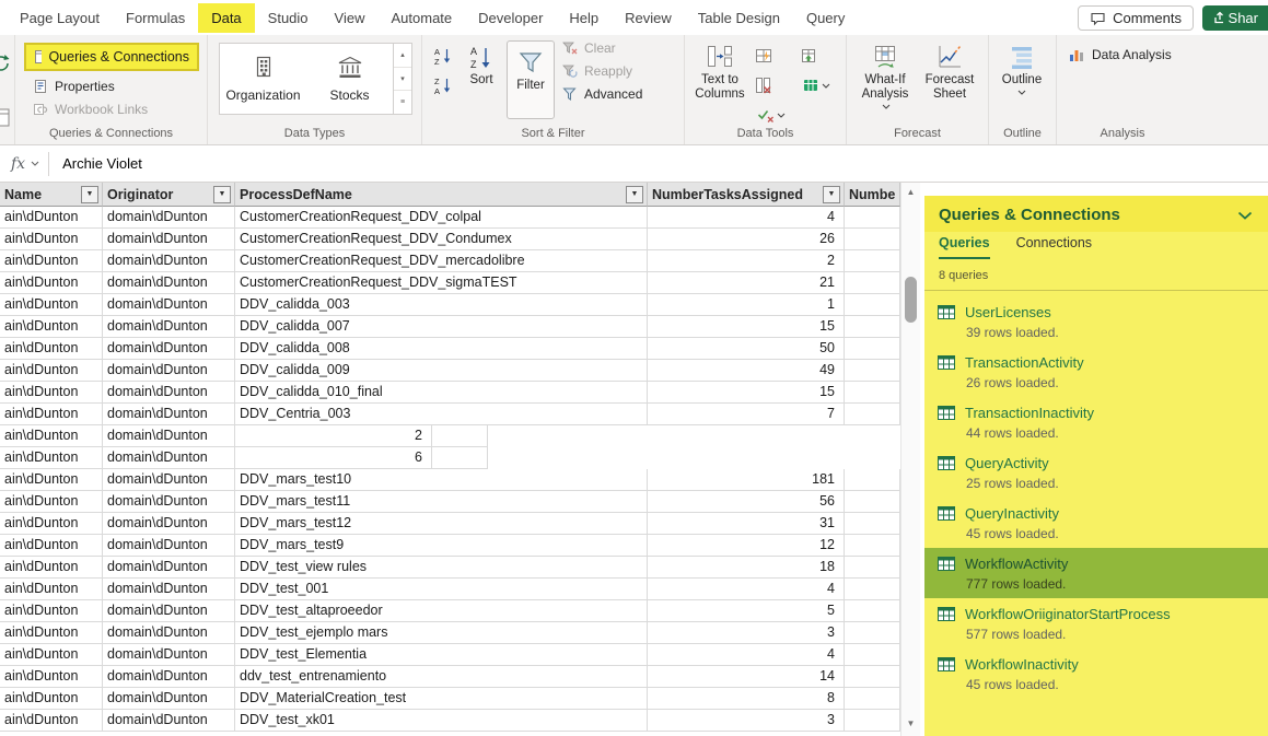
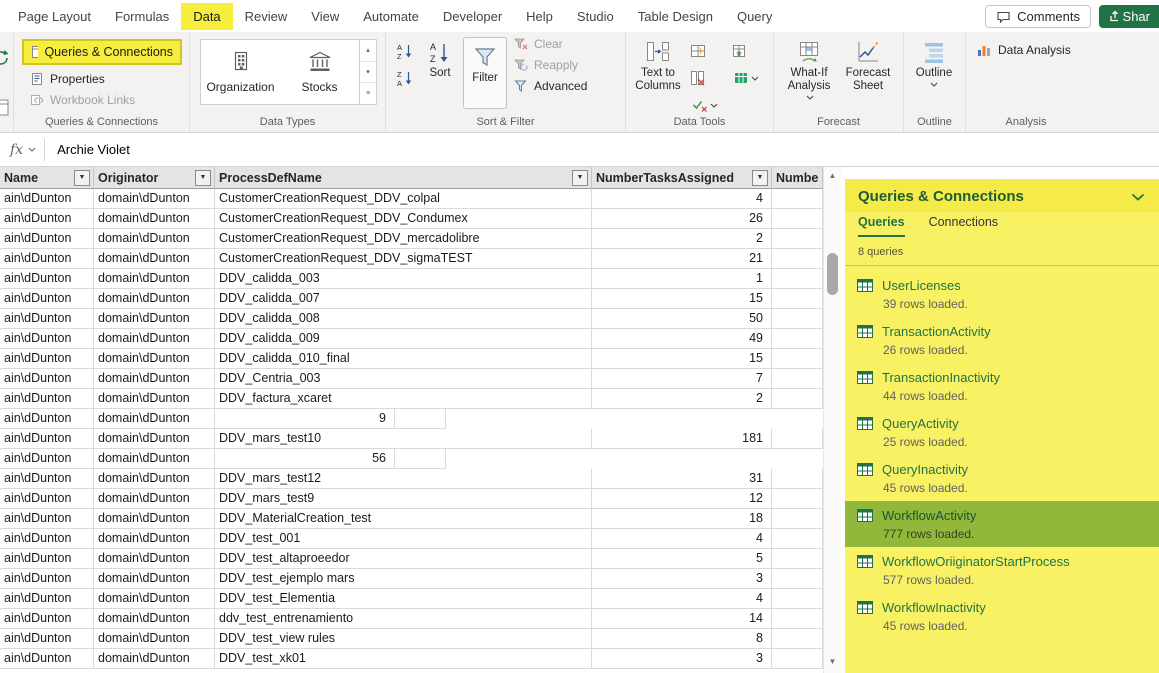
  Page Layout
  Formulas
  Data
- Studio
+ Review
  View
  Automate
  Developer
  Help
- Review
+ Studio
  Table Design
  Query
  Comments
  Shar
  Queries & Connections
  Properties
  Workbook Links
  Queries & Connections
  Organization
  Stocks
  Data Types
  A
  Z
  Z
  A
  A
  Z
  Sort
  Filter
  Clear
  Reapply
  Advanced
  Sort & Filter
  Text to Columns
  Data Tools
  What-If Analysis
  Forecast Sheet
  Forecast
  Outline
  Outline
  Data Analysis
  Analysis
  fx
  Archie Violet
  Name
  Originator
  ProcessDefName
  NumberTasksAssigned
  Numbe
  ain\dDunton
  domain\dDunton
  CustomerCreationRequest_DDV_colpal
  4
  ain\dDunton
  domain\dDunton
  CustomerCreationRequest_DDV_Condumex
  26
  ain\dDunton
  domain\dDunton
  CustomerCreationRequest_DDV_mercadolibre
  2
  ain\dDunton
  domain\dDunton
  CustomerCreationRequest_DDV_sigmaTEST
  21
  ain\dDunton
  domain\dDunton
  DDV_calidda_003
  1
  ain\dDunton
  domain\dDunton
  DDV_calidda_007
  15
  ain\dDunton
  domain\dDunton
  DDV_calidda_008
  50
  ain\dDunton
  domain\dDunton
  DDV_calidda_009
  49
  ain\dDunton
  domain\dDunton
  DDV_calidda_010_final
  15
  ain\dDunton
  domain\dDunton
  DDV_Centria_003
  7
  ain\dDunton
  domain\dDunton
+ DDV_factura_xcaret
  2
  ain\dDunton
  domain\dDunton
- 6
+ 9
  ain\dDunton
  domain\dDunton
  DDV_mars_test10
  181
  ain\dDunton
  domain\dDunton
- DDV_mars_test11
  56
  ain\dDunton
  domain\dDunton
  DDV_mars_test12
  31
  ain\dDunton
  domain\dDunton
  DDV_mars_test9
  12
  ain\dDunton
  domain\dDunton
- DDV_test_view rules
+ DDV_MaterialCreation_test
  18
  ain\dDunton
  domain\dDunton
  DDV_test_001
  4
  ain\dDunton
  domain\dDunton
  DDV_test_altaproeedor
  5
  ain\dDunton
  domain\dDunton
  DDV_test_ejemplo mars
  3
  ain\dDunton
  domain\dDunton
  DDV_test_Elementia
  4
  ain\dDunton
  domain\dDunton
  ddv_test_entrenamiento
  14
  ain\dDunton
  domain\dDunton
- DDV_MaterialCreation_test
+ DDV_test_view rules
  8
  ain\dDunton
  domain\dDunton
  DDV_test_xk01
  3
  ▲
  ▼
  Queries & Connections
  Queries
  Connections
  8 queries
  UserLicenses
  39 rows loaded.
  TransactionActivity
  26 rows loaded.
  TransactionInactivity
  44 rows loaded.
  QueryActivity
  25 rows loaded.
  QueryInactivity
  45 rows loaded.
  WorkflowActivity
  777 rows loaded.
  WorkflowOriiginatorStartProcess
  577 rows loaded.
  WorkflowInactivity
  45 rows loaded.
